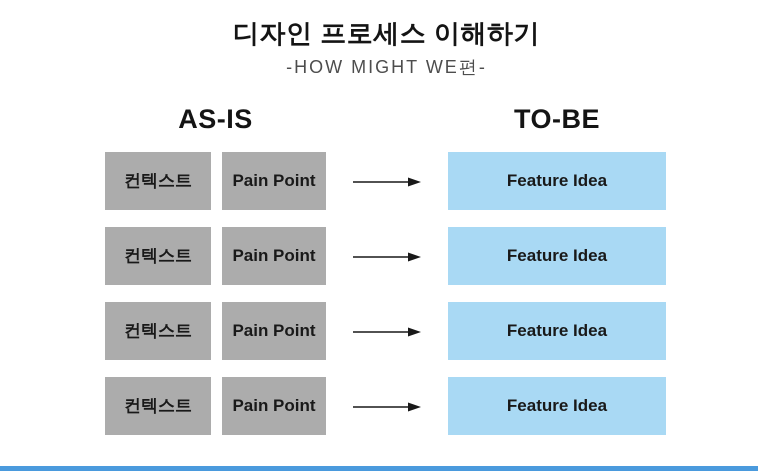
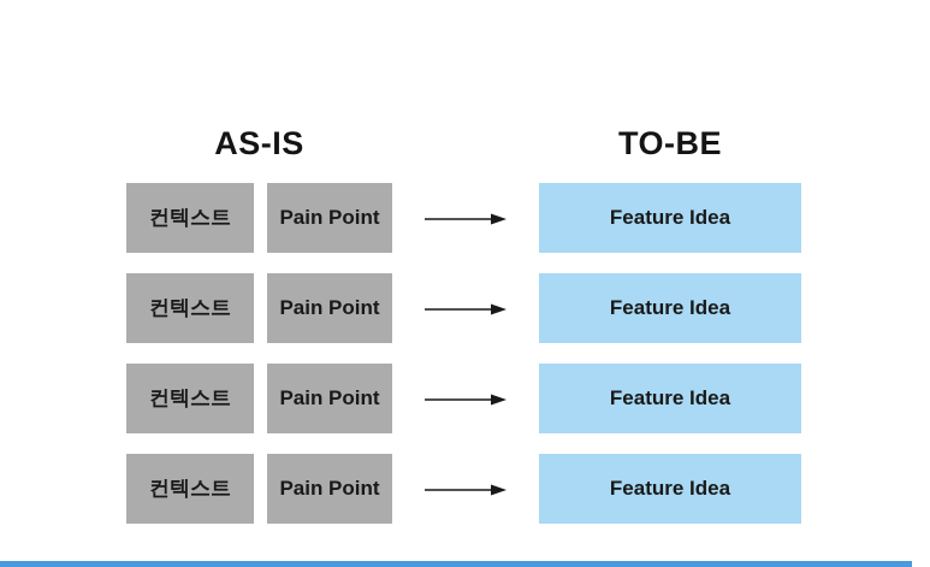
- 디자인 프로세스 이해하기
- -HOW MIGHT WE편-
  AS-IS
  TO-BE
  컨텍스트
  Pain Point
  Feature Idea
  컨텍스트
  Pain Point
  Feature Idea
  컨텍스트
  Pain Point
  Feature Idea
  컨텍스트
  Pain Point
  Feature Idea
